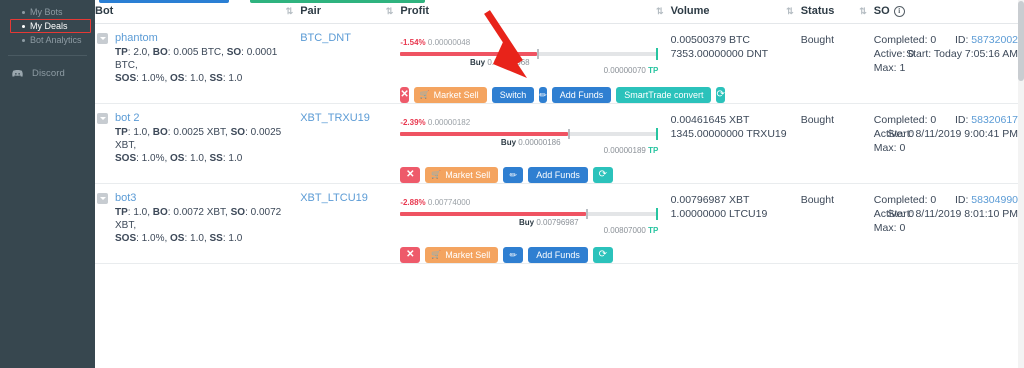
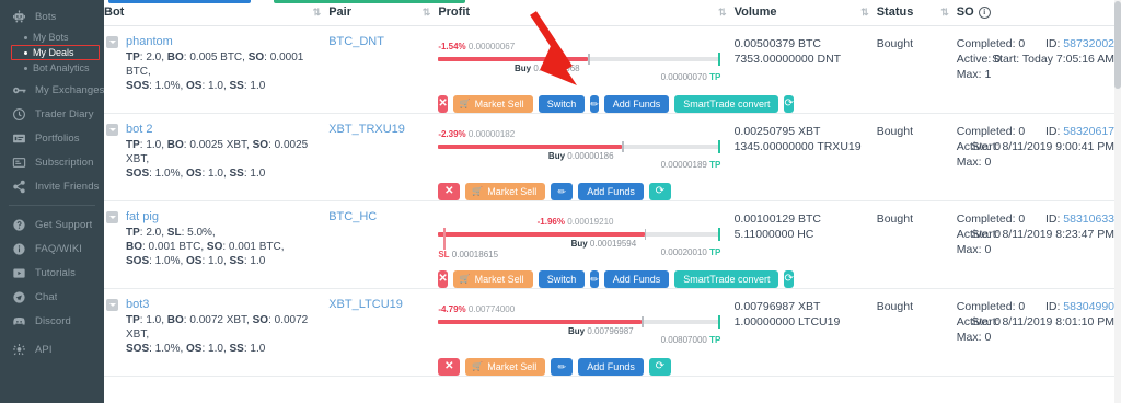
+ Bots
  My Bots
  My Deals
  Bot Analytics
+ My Exchanges
+ Trader Diary
+ Portfolios
+ Subscription
+ Invite Friends
+ Get Support
+ FAQ/WIKI
+ Tutorials
+ Chat
  Discord
+ API
  Bot ⇅	Pair ⇅	Profit ⇅	Volume ⇅	Status ⇅	SO i
- phantomTP: 2.0, BO: 0.005 BTC, SO: 0.0001 BTC,SOS: 1.0%, OS: 1.0, SS: 1.0	BTC_DNT	-1.54% 0.00000048Buy 0.680.00000070 TP✕ 🛒 Market Sell Switch ✏ Add Funds SmartTrade convert ⟳	0.00500379 BTC7353.00000000 DNT	Bought	Completed: 0Active: 0Max: 1ID: 58732002Start: Today 7:05:16 AM
+ phantomTP: 2.0, BO: 0.005 BTC, SO: 0.0001 BTC,SOS: 1.0%, OS: 1.0, SS: 1.0	BTC_DNT	-1.54% 0.00000067Buy 0.680.00000070 TP✕ 🛒 Market Sell Switch ✏ Add Funds SmartTrade convert ⟳	0.00500379 BTC7353.00000000 DNT	Bought	Completed: 0Active: 0Max: 1ID: 58732002Start: Today 7:05:16 AM
- bot 2TP: 1.0, BO: 0.0025 XBT, SO: 0.0025 XBT,SOS: 1.0%, OS: 1.0, SS: 1.0	XBT_TRXU19	-2.39% 0.00000182Buy 0.000001860.00000189 TP✕ 🛒 Market Sell ✏ Add Funds ⟳	0.00461645 XBT1345.00000000 TRXU19	Bought	Completed: 0Active: 0Max: 0ID: 58320617Start: 8/11/2019 9:00:41 PM
+ bot 2TP: 1.0, BO: 0.0025 XBT, SO: 0.0025 XBT,SOS: 1.0%, OS: 1.0, SS: 1.0	XBT_TRXU19	-2.39% 0.00000182Buy 0.000001860.00000189 TP✕ 🛒 Market Sell ✏ Add Funds ⟳	0.00250795 XBT1345.00000000 TRXU19	Bought	Completed: 0Active: 0Max: 0ID: 58320617Start: 8/11/2019 9:00:41 PM
+ fat pigTP: 2.0, SL: 5.0%,BO: 0.001 BTC, SO: 0.001 BTC,SOS: 1.0%, OS: 1.0, SS: 1.0	BTC_HC	-1.96% 0.00019210Buy 0.000195940.00020010 TPSL 0.00018615✕ 🛒 Market Sell Switch ✏ Add Funds SmartTrade convert ⟳	0.00100129 BTC5.11000000 HC	Bought	Completed: 0Active: 0Max: 0ID: 58310633Start: 8/11/2019 8:23:47 PM
- bot3TP: 1.0, BO: 0.0072 XBT, SO: 0.0072 XBT,SOS: 1.0%, OS: 1.0, SS: 1.0	XBT_LTCU19	-2.88% 0.00774000Buy 0.007969870.00807000 TP✕ 🛒 Market Sell ✏ Add Funds ⟳	0.00796987 XBT1.00000000 LTCU19	Bought	Completed: 0Active: 0Max: 0ID: 58304990Start: 8/11/2019 8:01:10 PM
+ bot3TP: 1.0, BO: 0.0072 XBT, SO: 0.0072 XBT,SOS: 1.0%, OS: 1.0, SS: 1.0	XBT_LTCU19	-4.79% 0.00774000Buy 0.007969870.00807000 TP✕ 🛒 Market Sell ✏ Add Funds ⟳	0.00796987 XBT1.00000000 LTCU19	Bought	Completed: 0Active: 0Max: 0ID: 58304990Start: 8/11/2019 8:01:10 PM
